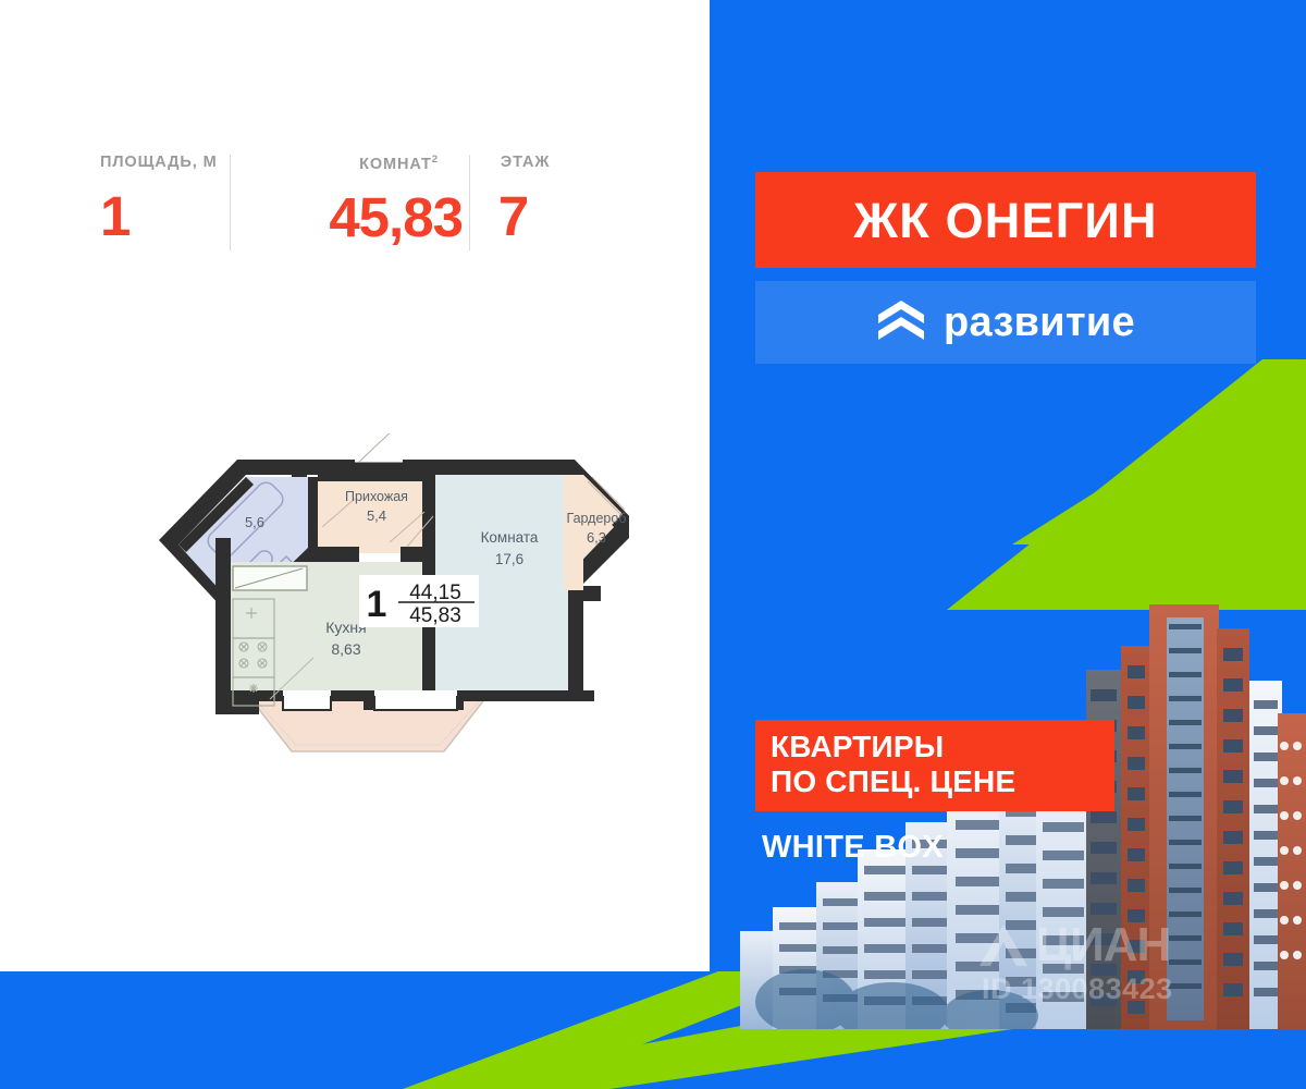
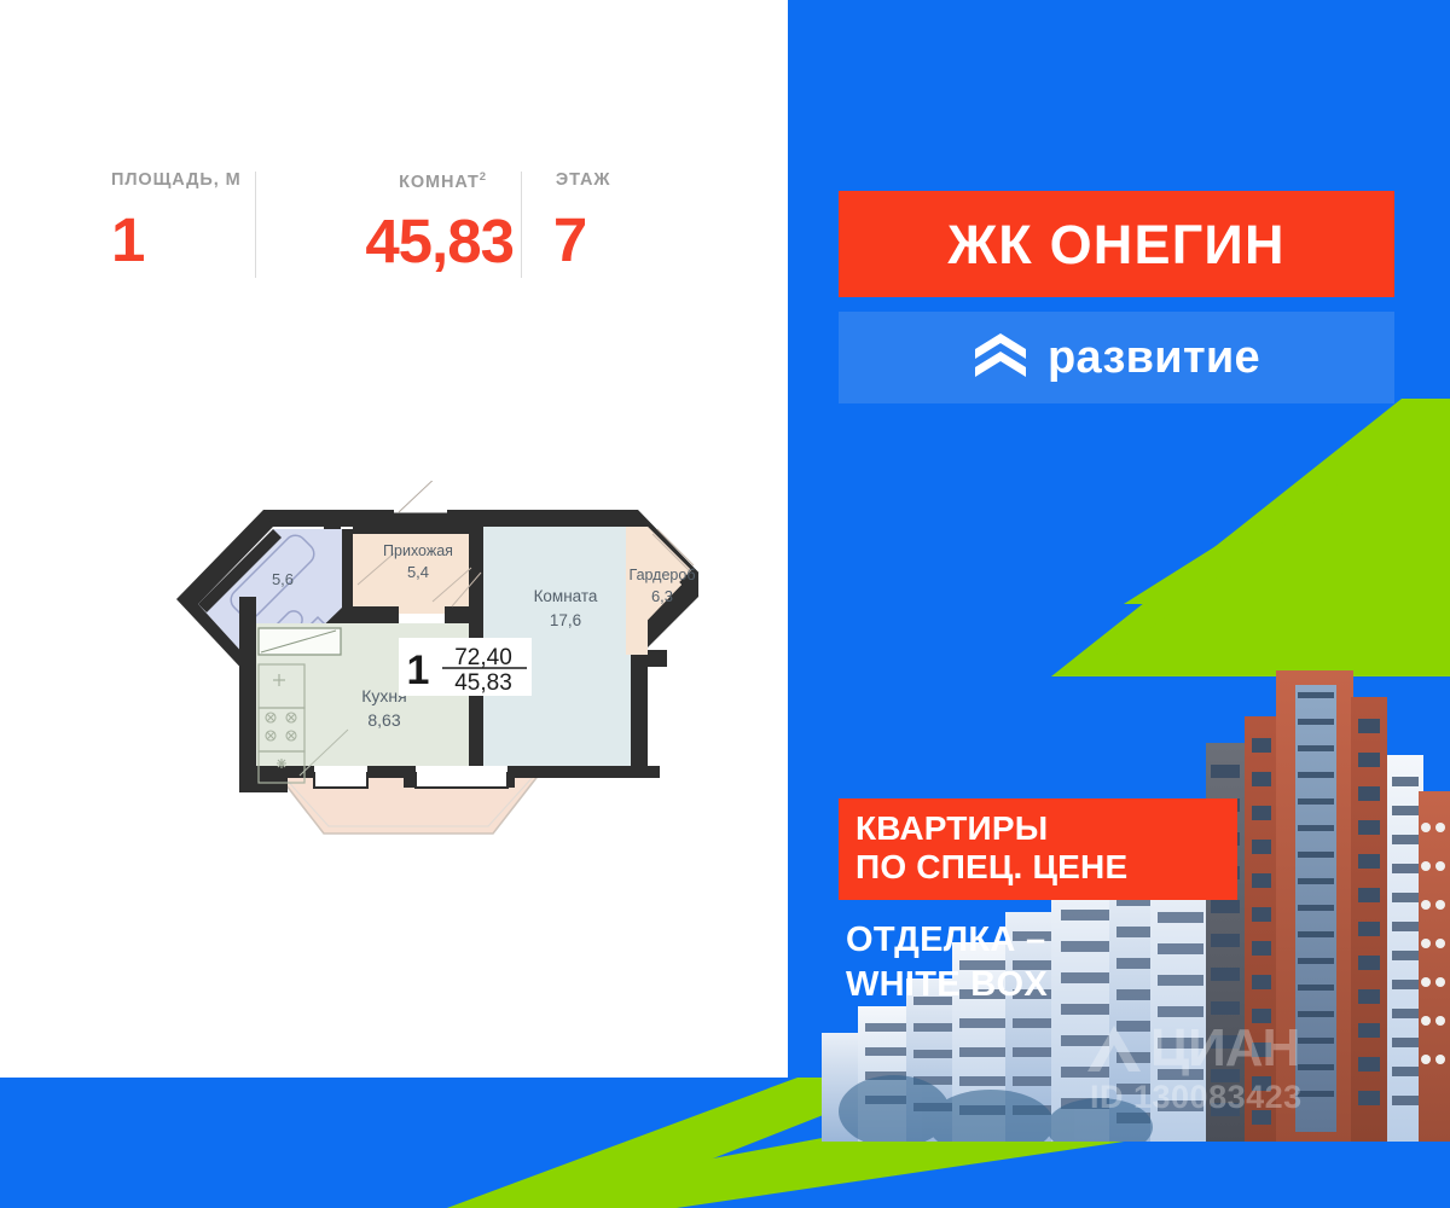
  ЖК ОНЕГИН
  развитие
  КВАРТИРЫ
  ПО СПЕЦ. ЦЕНЕ
+ ОТДЕЛКА –
  WHITE BOX
  ЦИАН
  ID 130083423
  ПЛОЩАДЬ, М
  1
  КОМНАТ2
  45,83
  ЭТАЖ
  7
  5,6
  Прихожая
  5,4
  Кухн
  8,63
  Комната
  17,6
  Гардероб
  6,3
  1
- 44,15
+ 72,40
  45,83
